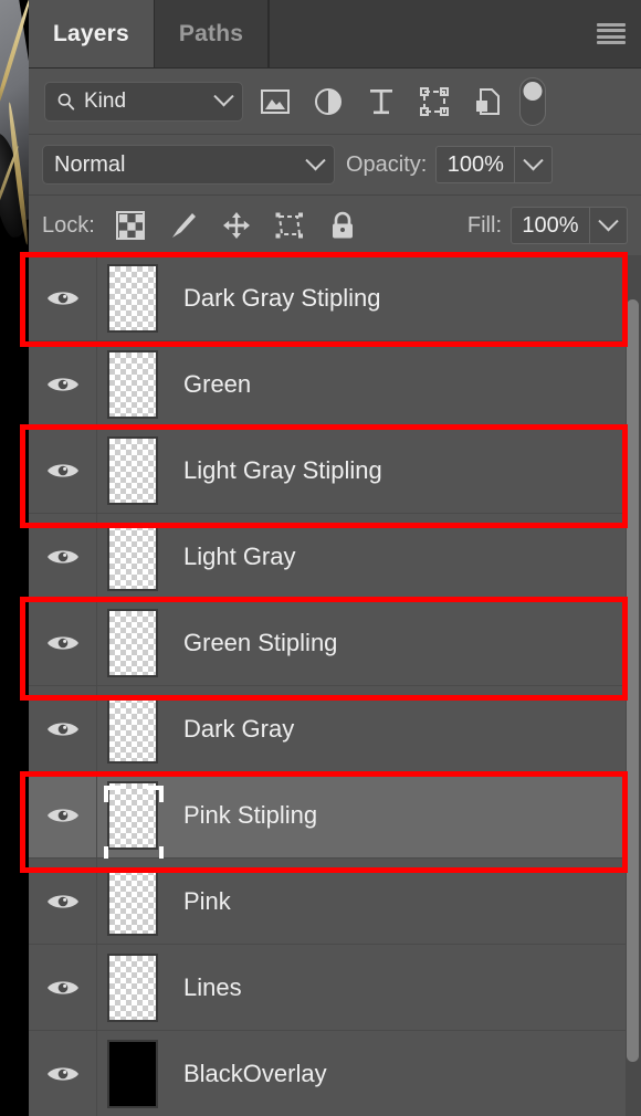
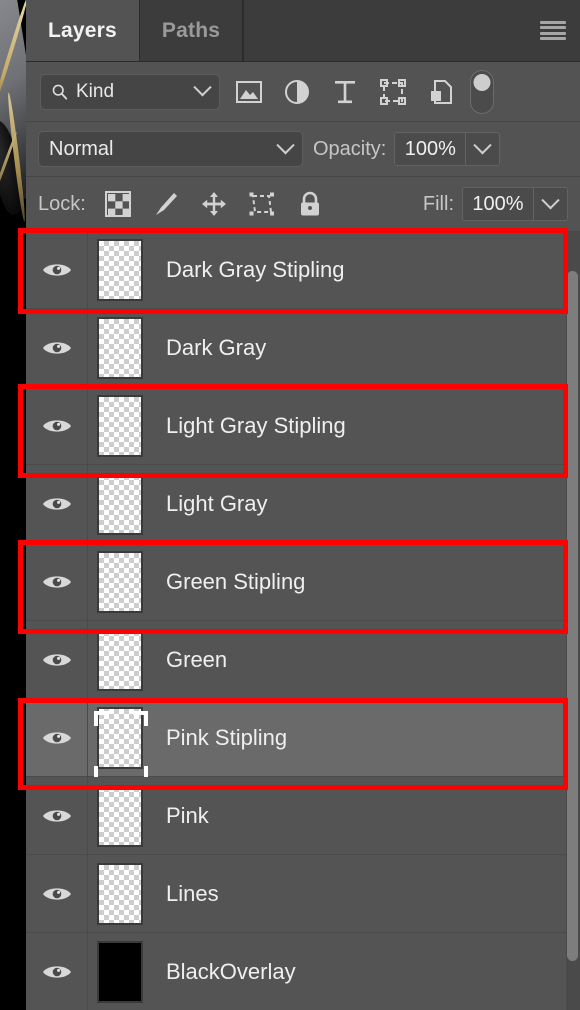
  Layers
  Paths
  Kind
  Normal
  Opacity:
  100%
  Lock:
  Fill:
  100%
  Dark Gray Stipling
- Green
+ Dark Gray
  Light Gray Stipling
  Light Gray
  Green Stipling
- Dark Gray
+ Green
  Pink Stipling
  Pink
  Lines
  BlackOverlay
